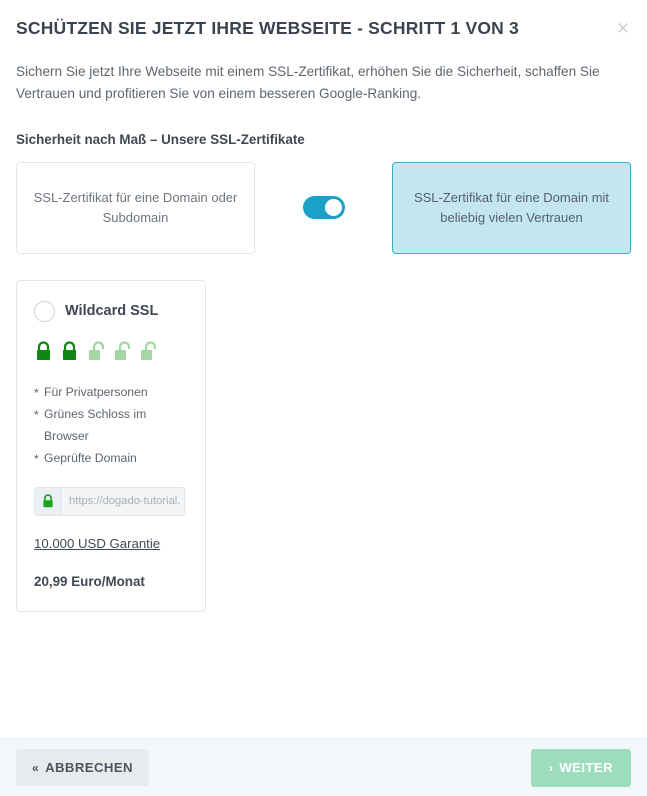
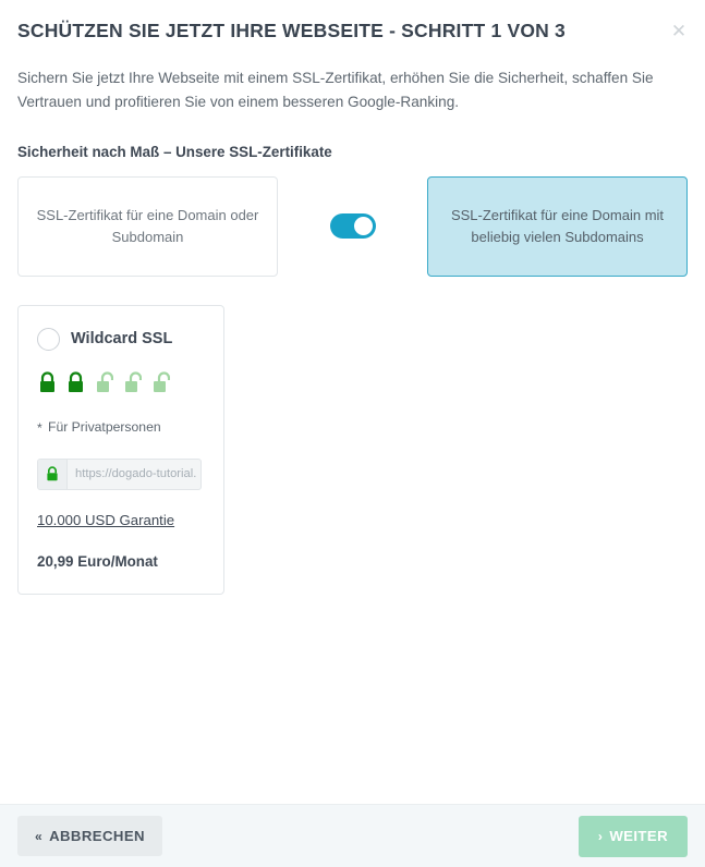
  SCHÜTZEN SIE JETZT IHRE WEBSEITE - SCHRITT 1 VON 3
  ✕
  Sichern Sie jetzt Ihre Webseite mit einem SSL-Zertifikat, erhöhen Sie die Sicherheit, schaffen Sie Vertrauen und profitieren Sie von einem besseren Google-Ranking.
  Sicherheit nach Maß – Unsere SSL-Zertifikate
  SSL-Zertifikat für eine Domain oder Subdomain
- SSL-Zertifikat für eine Domain mit beliebig vielen Vertrauen
+ SSL-Zertifikat für eine Domain mit beliebig vielen Subdomains
  Wildcard SSL
  Für Privatpersonen
- Grünes Schloss im Browser
- Geprüfte Domain
  https://dogado-tutorial.
  10.000 USD Garantie
  20,99 Euro/Monat
  «
  ABBRECHEN
  ›
  WEITER
